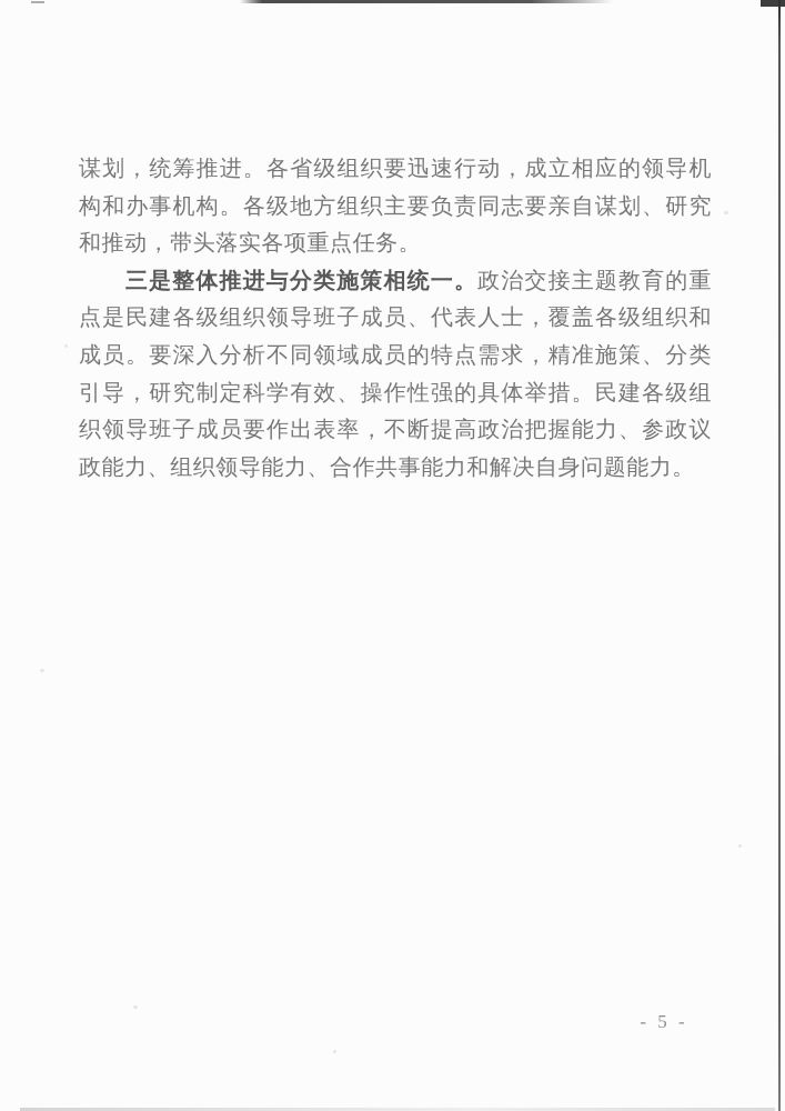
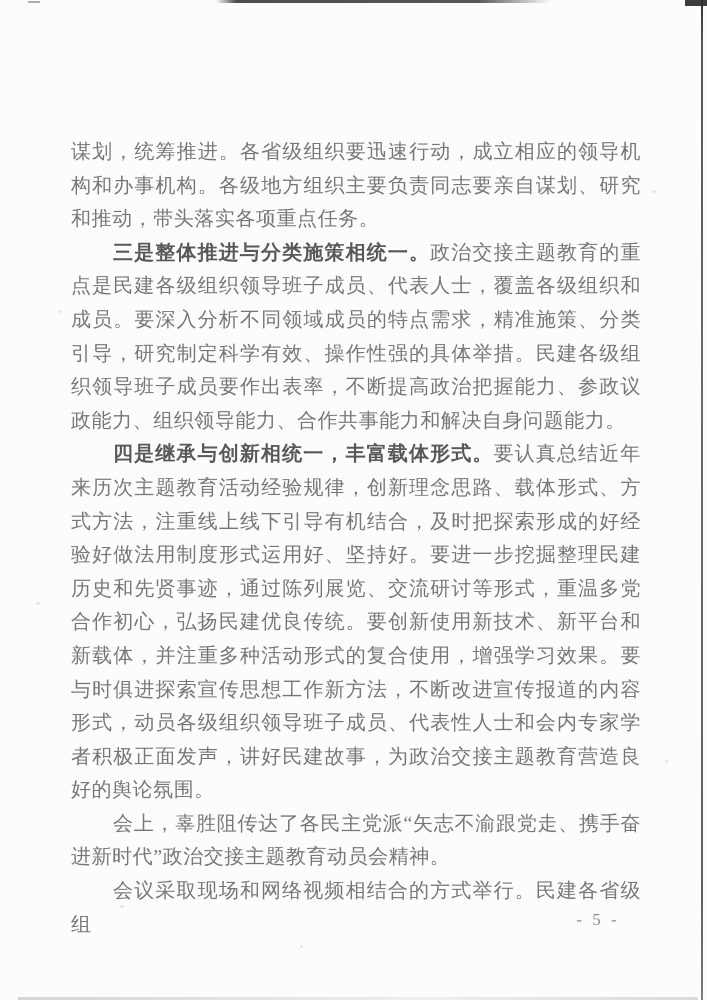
  谋划，统筹推进。各省级组织要迅速行动，成立相应的领导机构和办事机构。各级地方组织主要负责同志要亲自谋划、研究和推动，带头落实各项重点任务。
  三是整体推进与分类施策相统一。政治交接主题教育的重点是民建各级组织领导班子成员、代表人士，覆盖各级组织和成员。要深入分析不同领域成员的特点需求，精准施策、分类引导，研究制定科学有效、操作性强的具体举措。民建各级组织领导班子成员要作出表率，不断提高政治把握能力、参政议政能力、组织领导能力、合作共事能力和解决自身问题能力。
+ 四是继承与创新相统一，丰富载体形式。要认真总结近年来历次主题教育活动经验规律，创新理念思路、载体形式、方式方法，注重线上线下引导有机结合，及时把探索形成的好经验好做法用制度形式运用好、坚持好。要进一步挖掘整理民建历史和先贤事迹，通过陈列展览、交流研讨等形式，重温多党合作初心，弘扬民建优良传统。要创新使用新技术、新平台和新载体，并注重多种活动形式的复合使用，增强学习效果。要与时俱进探索宣传思想工作新方法，不断改进宣传报道的内容形式，动员各级组织领导班子成员、代表性人士和会内专家学者积极正面发声，讲好民建故事，为政治交接主题教育营造良好的舆论氛围。
+ 会上，辜胜阻传达了各民主党派“矢志不渝跟党走、携手奋进新时代”政治交接主题教育动员会精神。
+ 会议采取现场和网络视频相结合的方式举行。民建各省级组
  - 5 -
